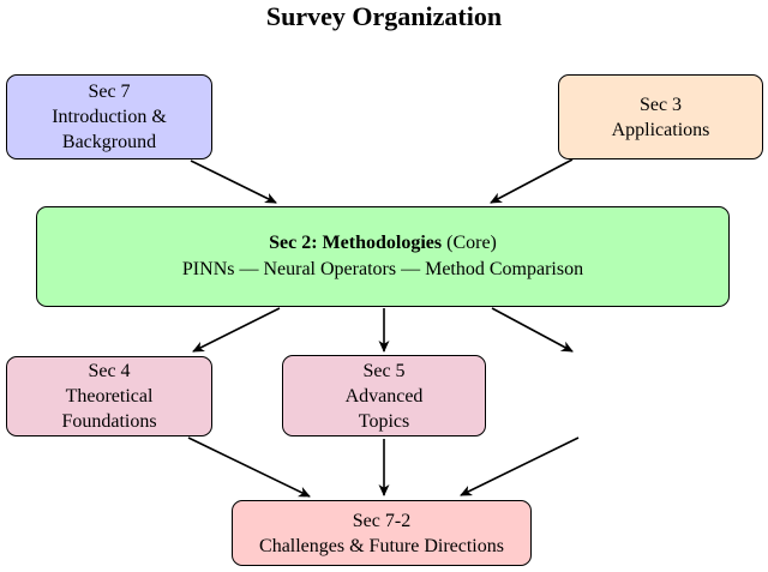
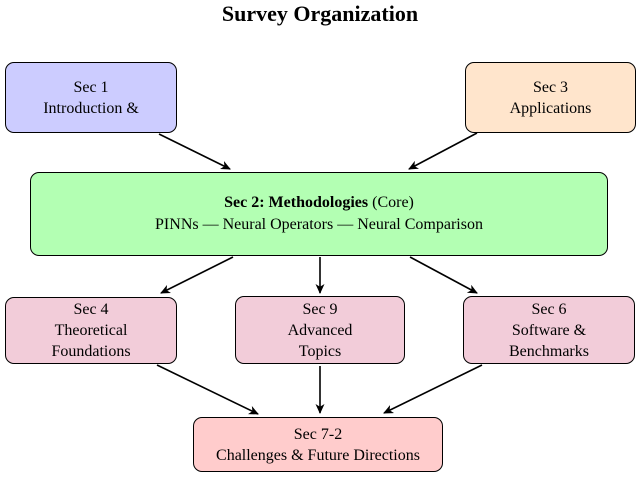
  Survey Organization
- Sec 7
+ Sec 1
  Introduction &
- Background
  Sec 3
  Applications
  Sec 2: Methodologies (Core)
- PINNs — Neural Operators — Method Comparison
+ PINNs — Neural Operators — Neural Comparison
  Sec 4
  Theoretical
  Foundations
- Sec 5
+ Sec 9
  Advanced
  Topics
+ Sec 6
+ Software &
+ Benchmarks
  Sec 7-2
  Challenges & Future Directions
